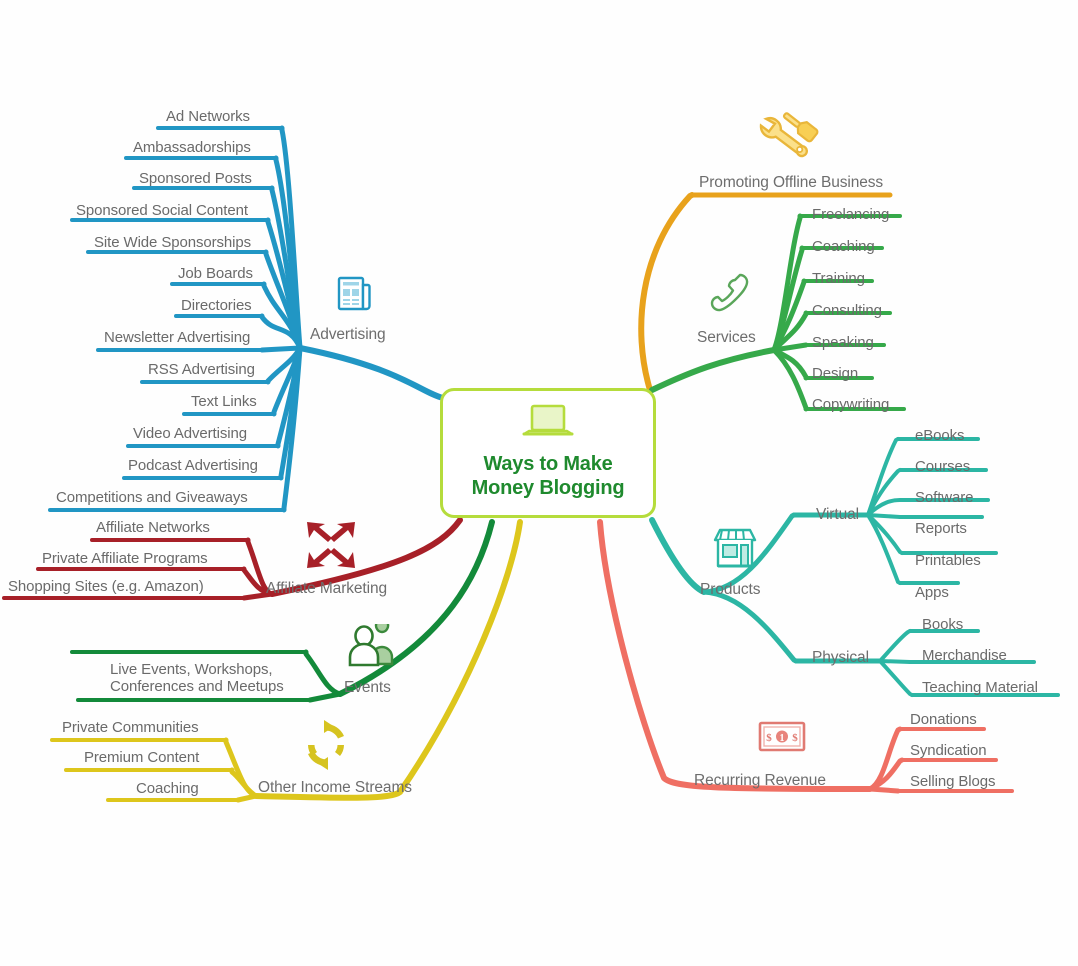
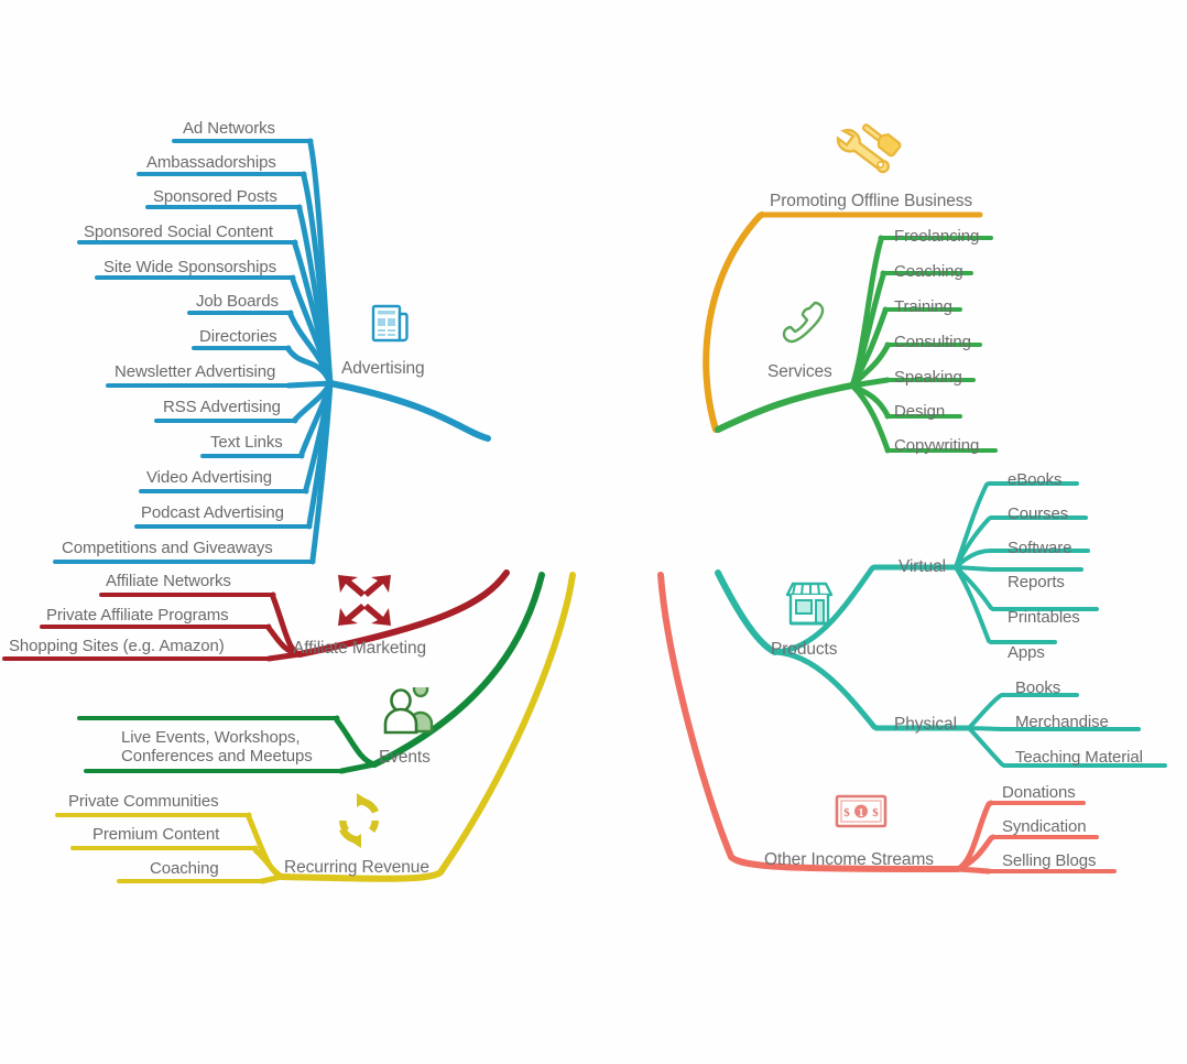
  1
  $
  $
- Ways to Make
- Money Blogging
  Advertising
  Ad Networks
  Ambassadorships
  Sponsored Posts
  Sponsored Social Content
  Site Wide Sponsorships
  Job Boards
  Directories
  Newsletter Advertising
  RSS Advertising
  Text Links
  Video Advertising
  Podcast Advertising
  Competitions and Giveaways
  Affiliate Marketing
  Affiliate Networks
  Private Affiliate Programs
  Shopping Sites (e.g. Amazon)
  Events
  Live Events, Workshops, Conferences and Meetups
- Other Income Streams
+ Recurring Revenue
  Private Communities
  Premium Content
  Coaching
  Promoting Offline Business
  Services
  Freelancing
  Coaching
  Training
  Consulting
  Speaking
  Design
  Copywriting
  Products
  Virtual
  Physical
  eBooks
  Courses
  Software
  Reports
  Printables
  Apps
  Books
  Merchandise
  Teaching Material
- Recurring Revenue
+ Other Income Streams
  Donations
  Syndication
  Selling Blogs
